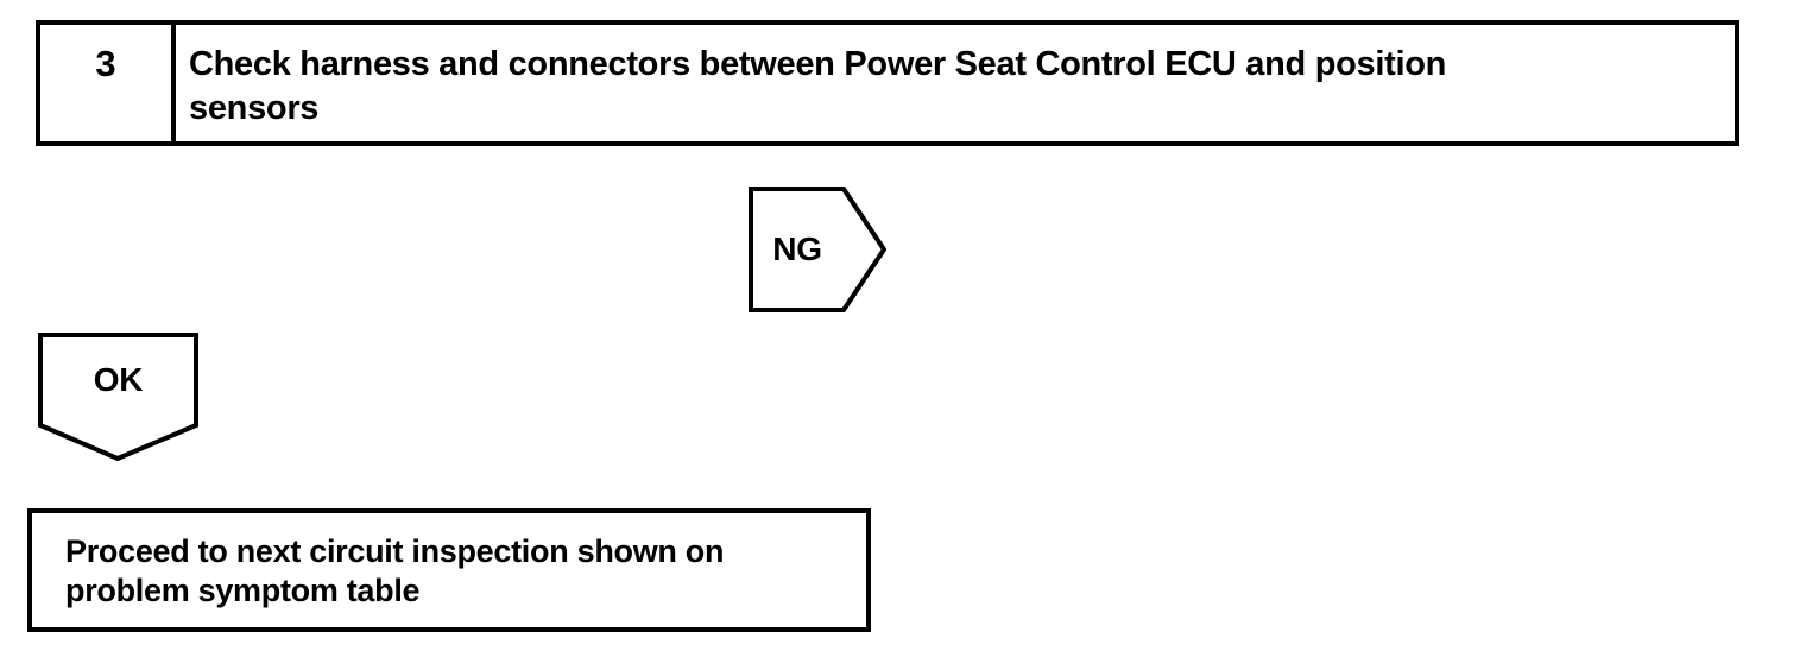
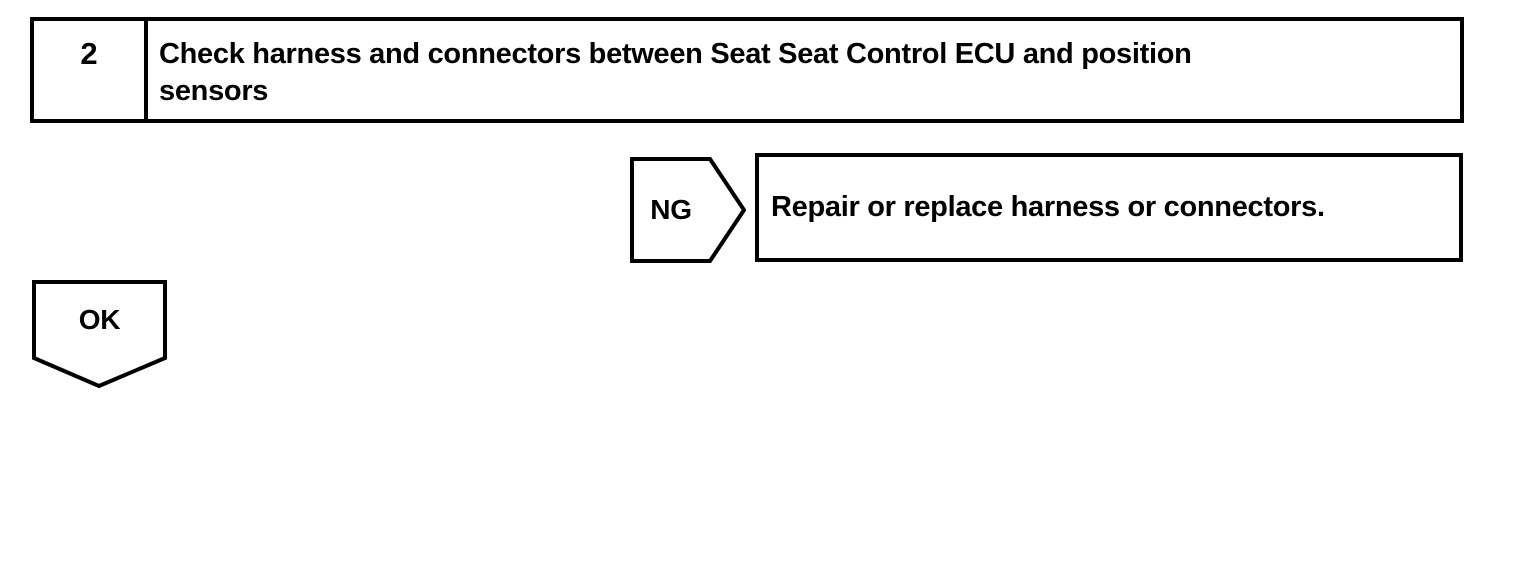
- 3
+ 2
- Check harness and connectors between Power Seat Control ECU and position
+ Check harness and connectors between Seat Seat Control ECU and position
  sensors
  NG
+ Repair or replace harness or connectors.
  OK
- Proceed to next circuit inspection shown on
- problem symptom table
